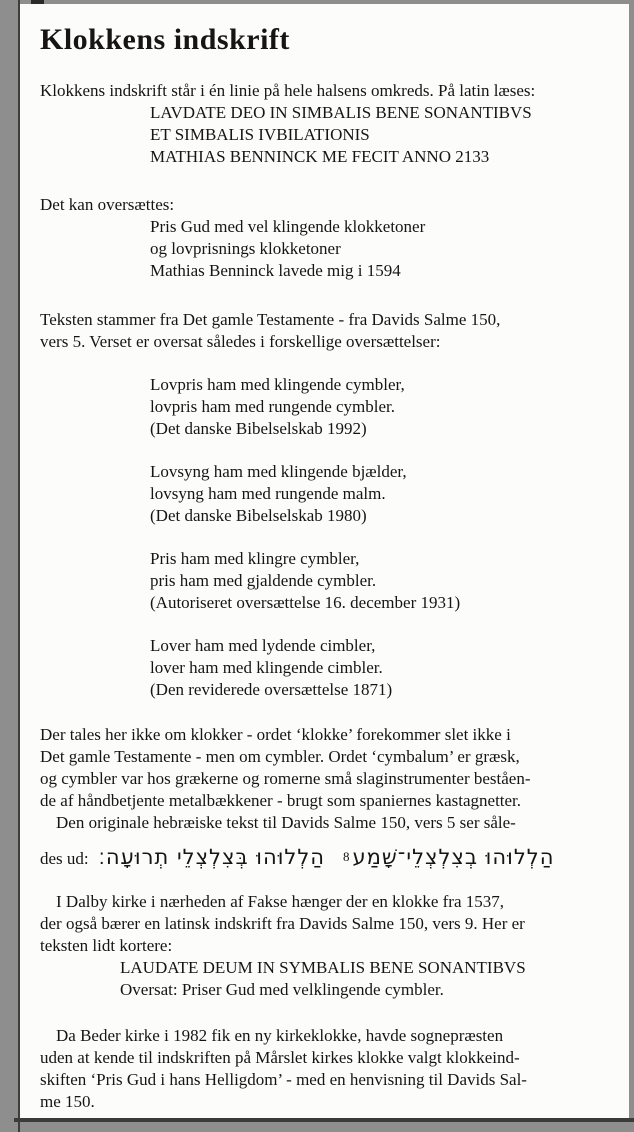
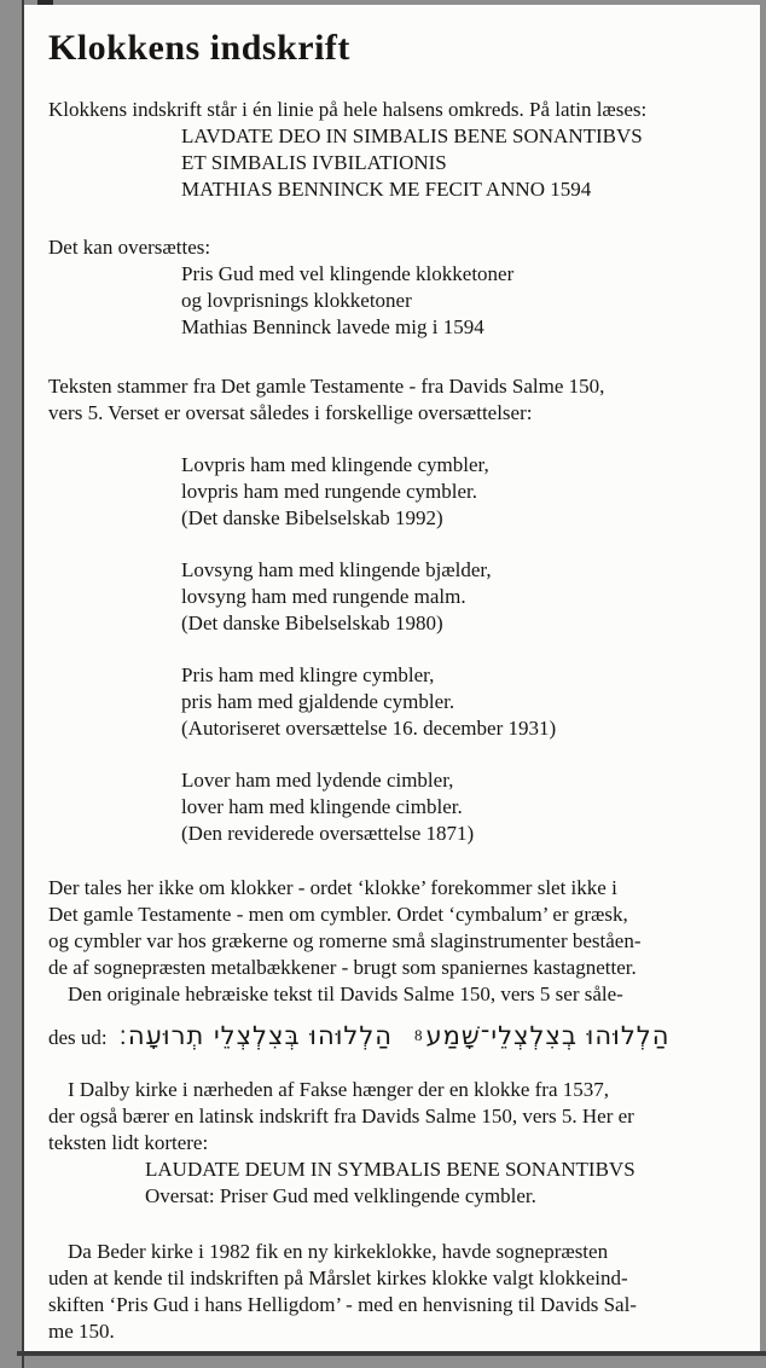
  Klokkens indskrift
  Klokkens indskrift står i én linie på hele halsens omkreds. På latin læses:
  LAVDATE DEO IN SIMBALIS BENE SONANTIBVS
  ET SIMBALIS IVBILATIONIS
- MATHIAS BENNINCK ME FECIT ANNO 2133
+ MATHIAS BENNINCK ME FECIT ANNO 1594
  Det kan oversættes:
  Pris Gud med vel klingende klokketoner
  og lovprisnings klokketoner
  Mathias Benninck lavede mig i 1594
  Teksten stammer fra Det gamle Testamente - fra Davids Salme 150,
  vers 5. Verset er oversat således i forskellige oversættelser:
  Lovpris ham med klingende cymbler,
  lovpris ham med rungende cymbler.
  (Det danske Bibelselskab 1992)
  Lovsyng ham med klingende bjælder,
  lovsyng ham med rungende malm.
  (Det danske Bibelselskab 1980)
  Pris ham med klingre cymbler,
  pris ham med gjaldende cymbler.
  (Autoriseret oversættelse 16. december 1931)
  Lover ham med lydende cimbler,
  lover ham med klingende cimbler.
  (Den reviderede oversættelse 1871)
  Der tales her ikke om klokker - ordet ‘klokke’ forekommer slet ikke i
  Det gamle Testamente - men om cymbler. Ordet ‘cymbalum’ er græsk,
  og cymbler var hos grækerne og romerne små slaginstrumenter beståen-
- de af håndbetjente metalbækkener - brugt som spaniernes kastagnetter.
+ de af sognepræsten metalbækkener - brugt som spaniernes kastagnetter.
  Den originale hebræiske tekst til Davids Salme 150, vers 5 ser såle-
  des ud: הַלְלוּהוּ בְּצִלְצְלֵי תְרוּעָה׃ 8 הַלְלוּהוּ בְצִלְצְלֵי־שָׁמַע
  I Dalby kirke i nærheden af Fakse hænger der en klokke fra 1537,
- der også bærer en latinsk indskrift fra Davids Salme 150, vers 9. Her er
+ der også bærer en latinsk indskrift fra Davids Salme 150, vers 5. Her er
  teksten lidt kortere:
  LAUDATE DEUM IN SYMBALIS BENE SONANTIBVS
  Oversat: Priser Gud med velklingende cymbler.
  Da Beder kirke i 1982 fik en ny kirkeklokke, havde sognepræsten
  uden at kende til indskriften på Mårslet kirkes klokke valgt klokkeind-
  skiften ‘Pris Gud i hans Helligdom’ - med en henvisning til Davids Sal-
  me 150.
